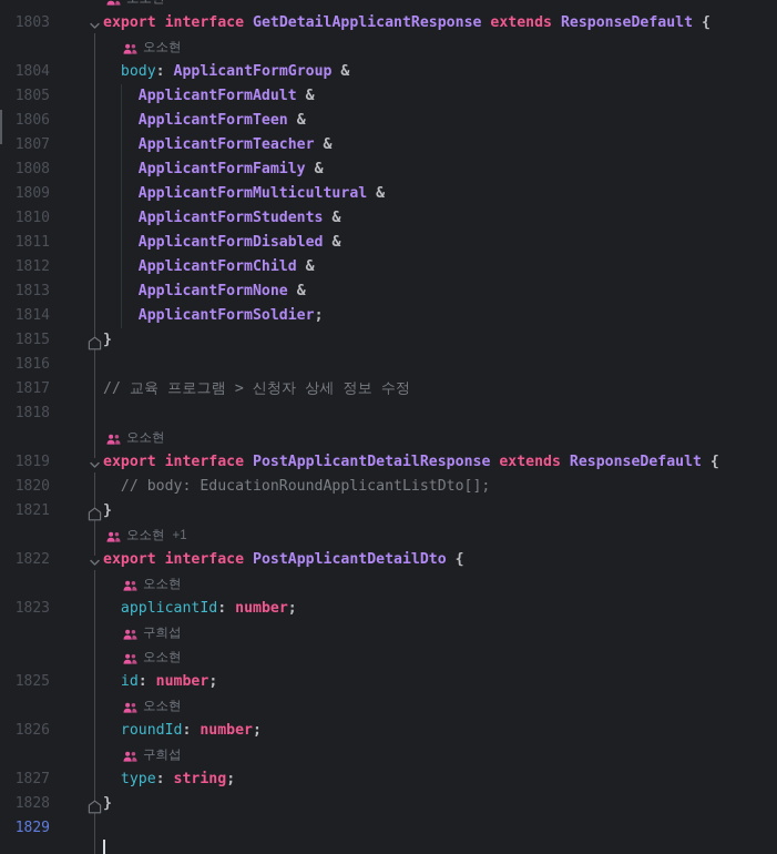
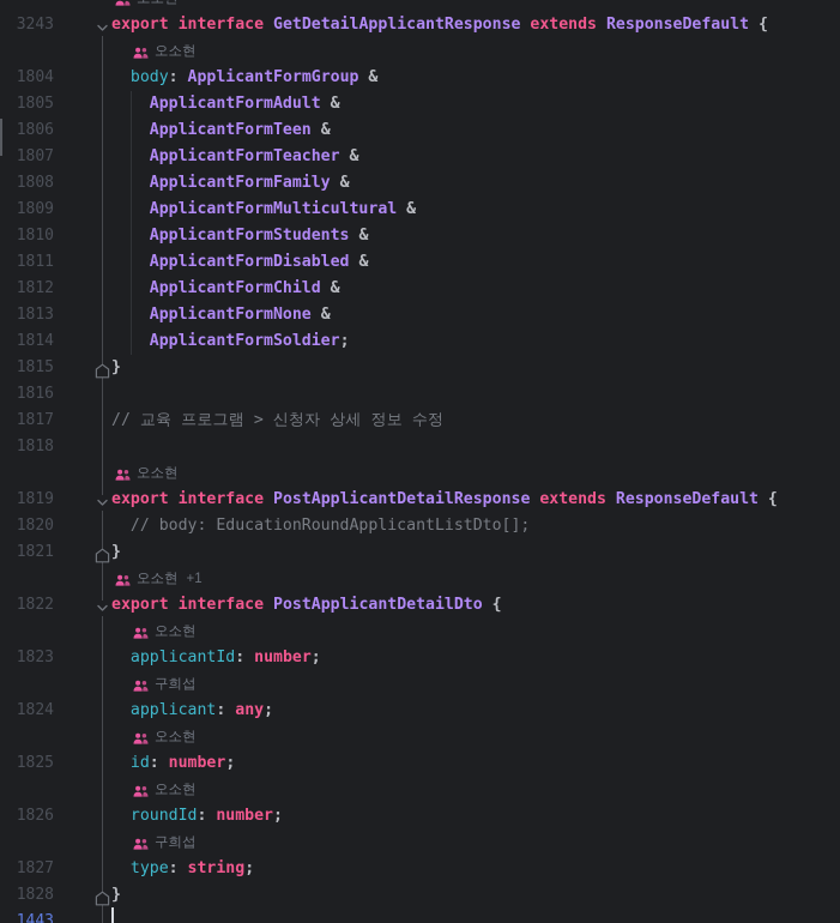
- 1803
+ 3243
  export interface GetDetailApplicantResponse extends ResponseDefault {
  오소현
  1804
  body: ApplicantFormGroup &
  1805
  ApplicantFormAdult &
  1806
  ApplicantFormTeen &
  1807
  ApplicantFormTeacher &
  1808
  ApplicantFormFamily &
  1809
  ApplicantFormMulticultural &
  1810
  ApplicantFormStudents &
  1811
  ApplicantFormDisabled &
  1812
  ApplicantFormChild &
  1813
  ApplicantFormNone &
  1814
  ApplicantFormSoldier;
  1815
  }
  1816
  1817
  // 교육 프로그램 > 신청자 상세 정보 수정
  1818
  오소현
  1819
  export interface PostApplicantDetailResponse extends ResponseDefault {
  1820
  // body: EducationRoundApplicantListDto[];
  1821
  }
  오소현
  +1
  1822
  export interface PostApplicantDetailDto {
  오소현
  1823
  applicantId: number;
  구희섭
+ 1824
+ applicant: any;
  오소현
  1825
  id: number;
  오소현
  1826
  roundId: number;
  구희섭
  1827
  type: string;
  1828
  }
- 1829
+ 1443
